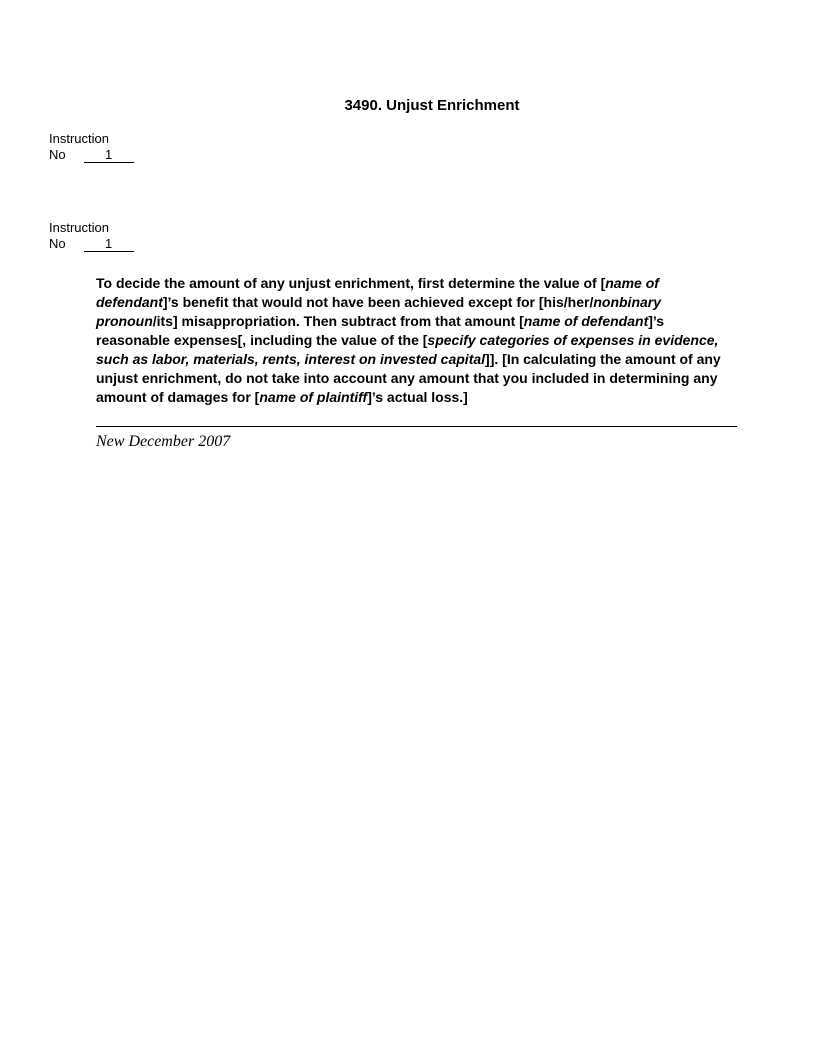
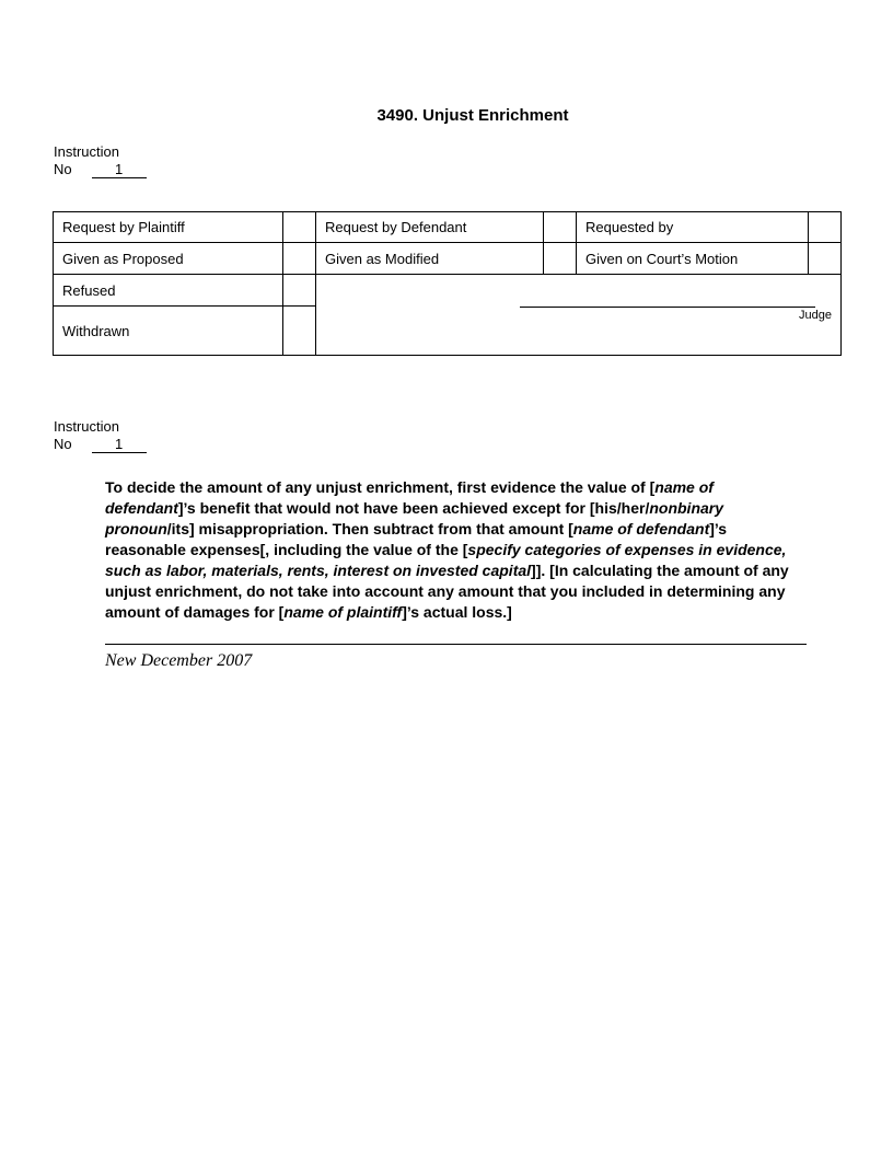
  3490. Unjust Enrichment
  Instruction
  No 1
+ Request by Plaintiff		Request by Defendant		Requested by
+ Given as Proposed		Given as Modified		Given on Court’s Motion
+ Refused		Judge
+ Withdrawn
  Instruction
  No 1
- To decide the amount of any unjust enrichment, first determine the value of [name of defendant]’s benefit that would not have been achieved except for [his/her/nonbinary pronoun/its] misappropriation. Then subtract from that amount [name of defendant]’s reasonable expenses[, including the value of the [specify categories of expenses in evidence, such as labor, materials, rents, interest on invested capital]]. [In calculating the amount of any unjust enrichment, do not take into account any amount that you included in determining any amount of damages for [name of plaintiff]’s actual loss.]
+ To decide the amount of any unjust enrichment, first evidence the value of [name of defendant]’s benefit that would not have been achieved except for [his/her/nonbinary pronoun/its] misappropriation. Then subtract from that amount [name of defendant]’s reasonable expenses[, including the value of the [specify categories of expenses in evidence, such as labor, materials, rents, interest on invested capital]]. [In calculating the amount of any unjust enrichment, do not take into account any amount that you included in determining any amount of damages for [name of plaintiff]’s actual loss.]
  New December 2007
